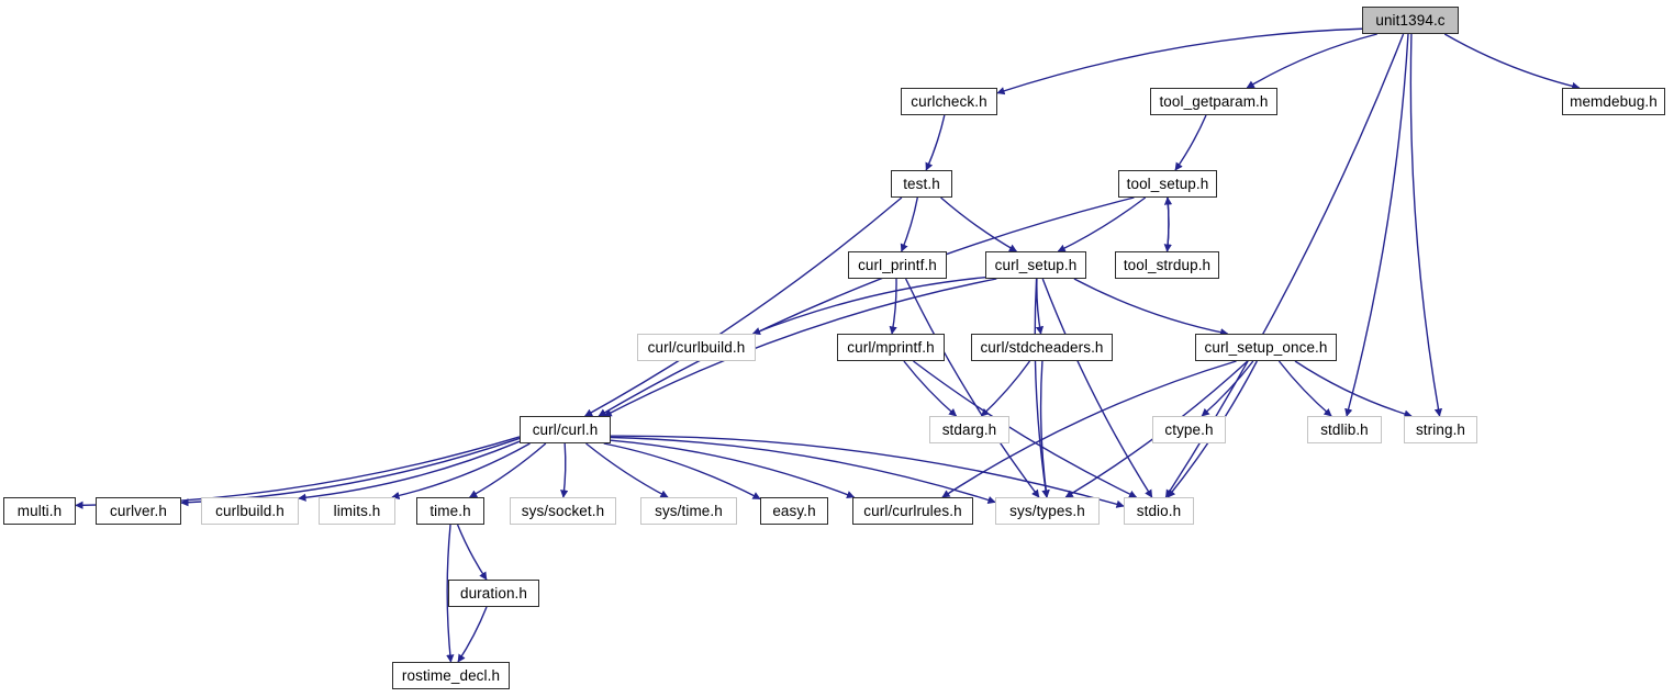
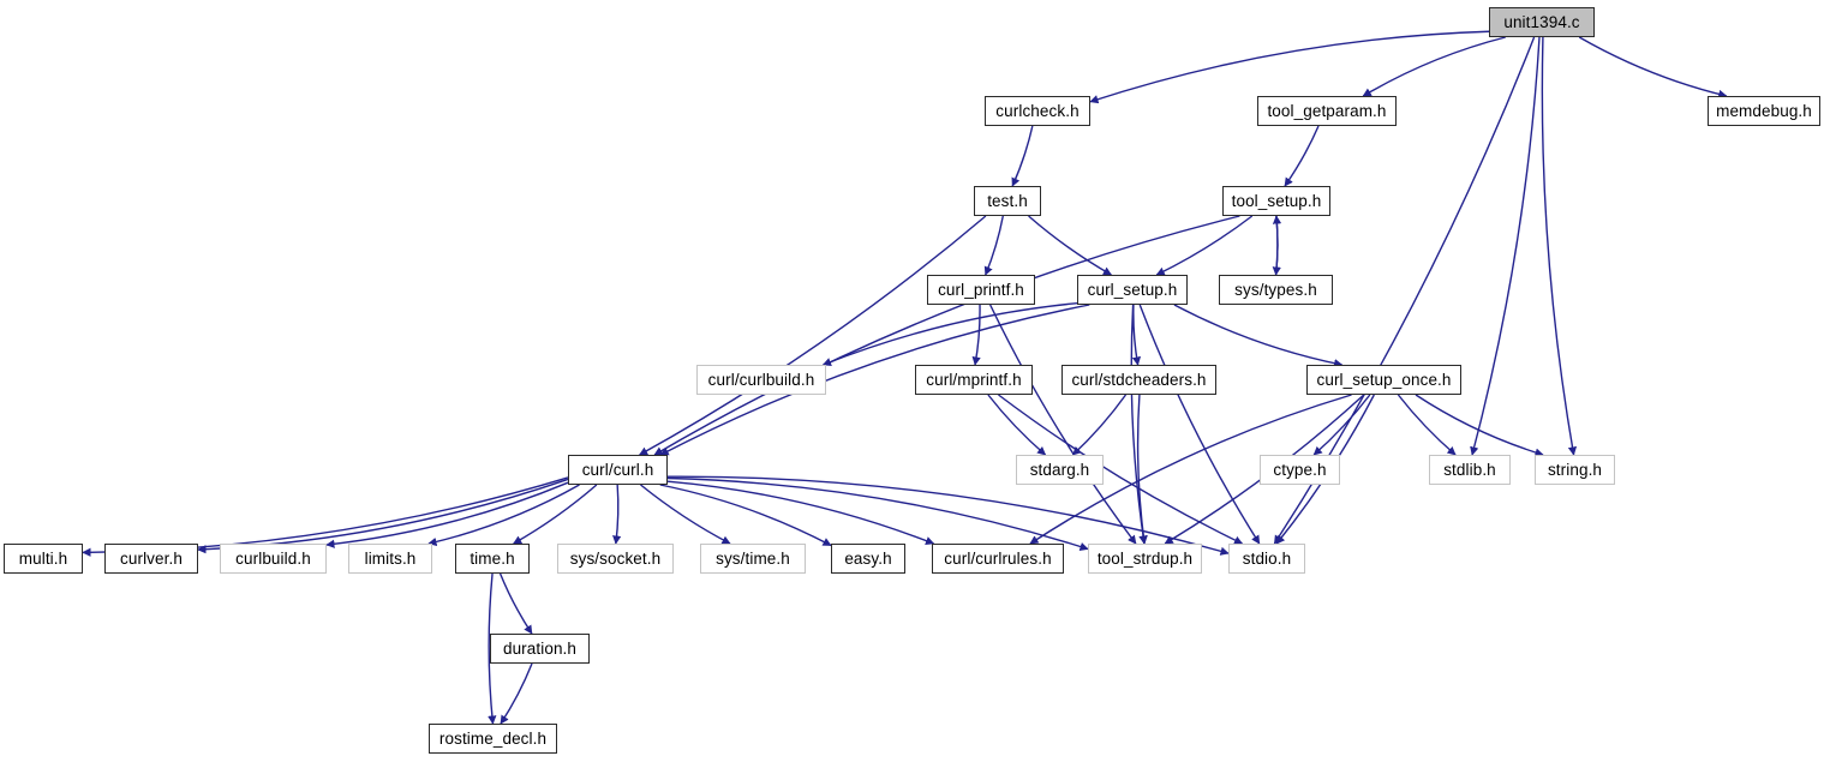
  unit1394.c
  curlcheck.h
  tool_getparam.h
  memdebug.h
  test.h
  tool_setup.h
  curl_printf.h
  curl_setup.h
- tool_strdup.h
+ sys/types.h
  curl/curlbuild.h
  curl/mprintf.h
  curl/stdcheaders.h
  curl_setup_once.h
  curl/curl.h
  stdarg.h
  ctype.h
  stdlib.h
  string.h
  multi.h
  curlver.h
  curlbuild.h
  limits.h
  time.h
  sys/socket.h
  sys/time.h
  easy.h
  curl/curlrules.h
- sys/types.h
+ tool_strdup.h
  stdio.h
  duration.h
  rostime_decl.h
